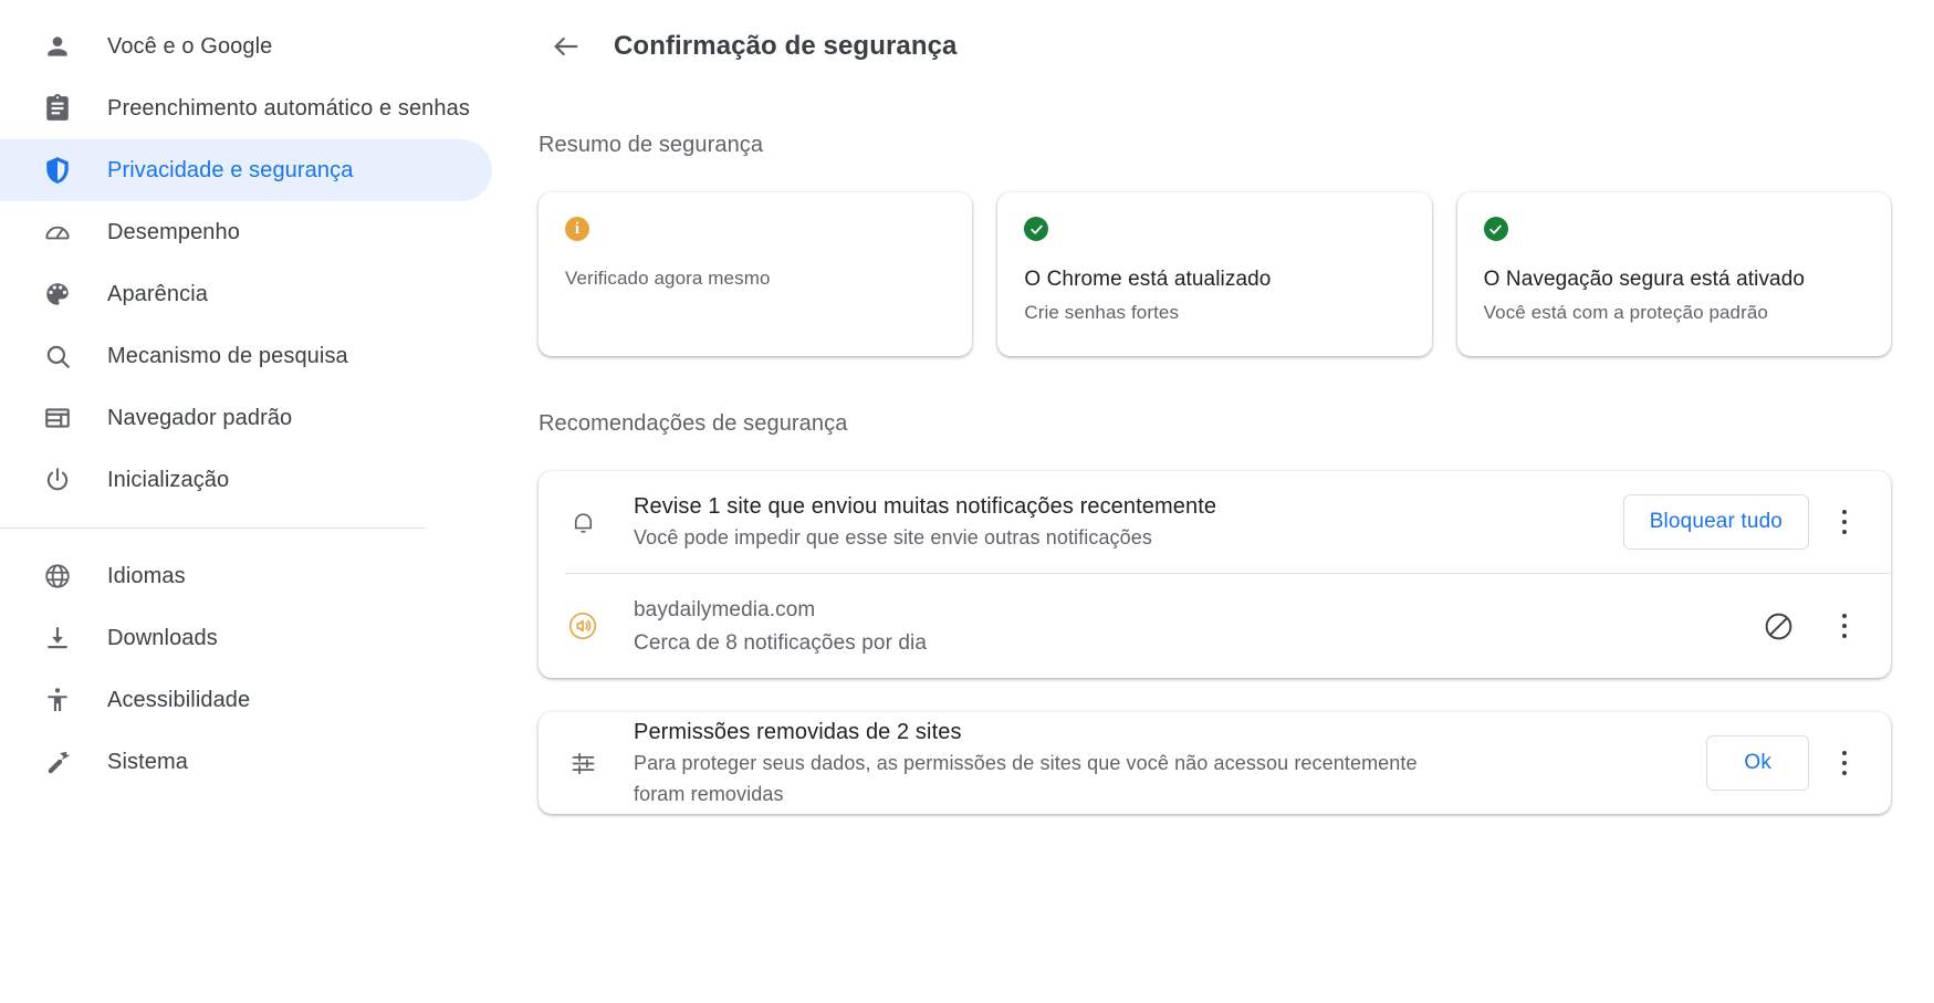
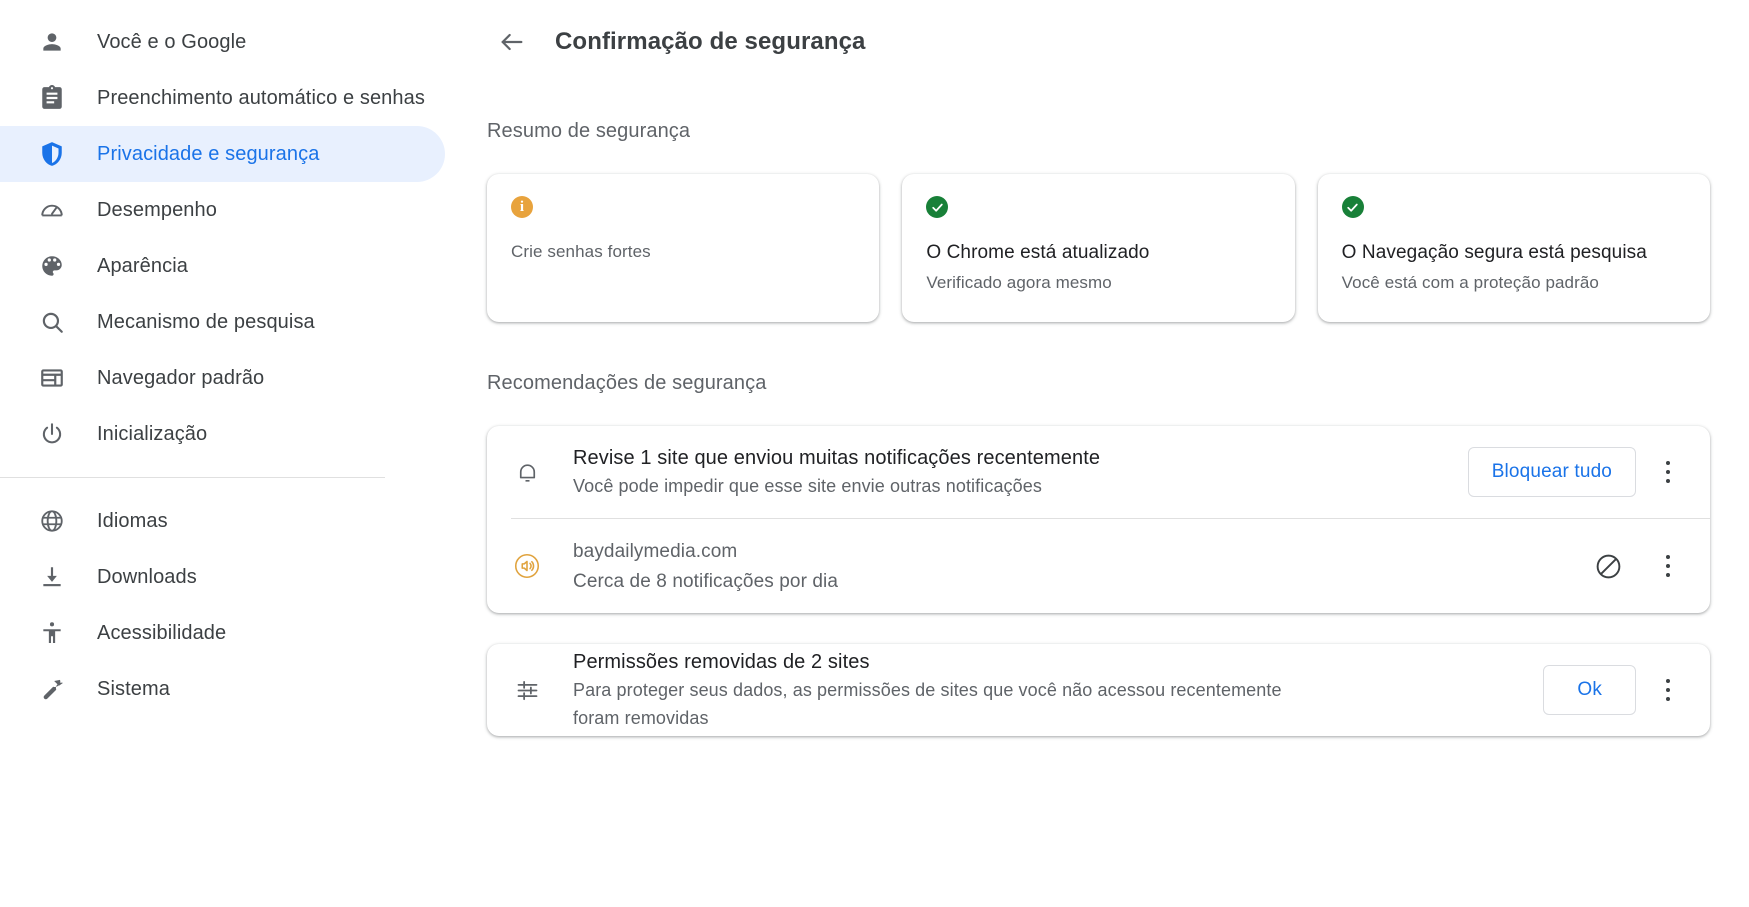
  Você e o Google
  Preenchimento automático e senhas
  Privacidade e segurança
  Desempenho
  Aparência
  Mecanismo de pesquisa
  Navegador padrão
  Inicialização
  Idiomas
  Downloads
  Acessibilidade
  Sistema
  Confirmação de segurança
  Resumo de segurança
  i
- Verificado agora mesmo
+ Crie senhas fortes
  O Chrome está atualizado
- Crie senhas fortes
+ Verificado agora mesmo
- O Navegação segura está ativado
+ O Navegação segura está pesquisa
  Você está com a proteção padrão
  Recomendações de segurança
  Revise 1 site que enviou muitas notificações recentemente
  Você pode impedir que esse site envie outras notificações
  Bloquear tudo
  baydailymedia.com
  Cerca de 8 notificações por dia
  Permissões removidas de 2 sites
  Para proteger seus dados, as permissões de sites que você não acessou recentemente
  foram removidas
  Ok
